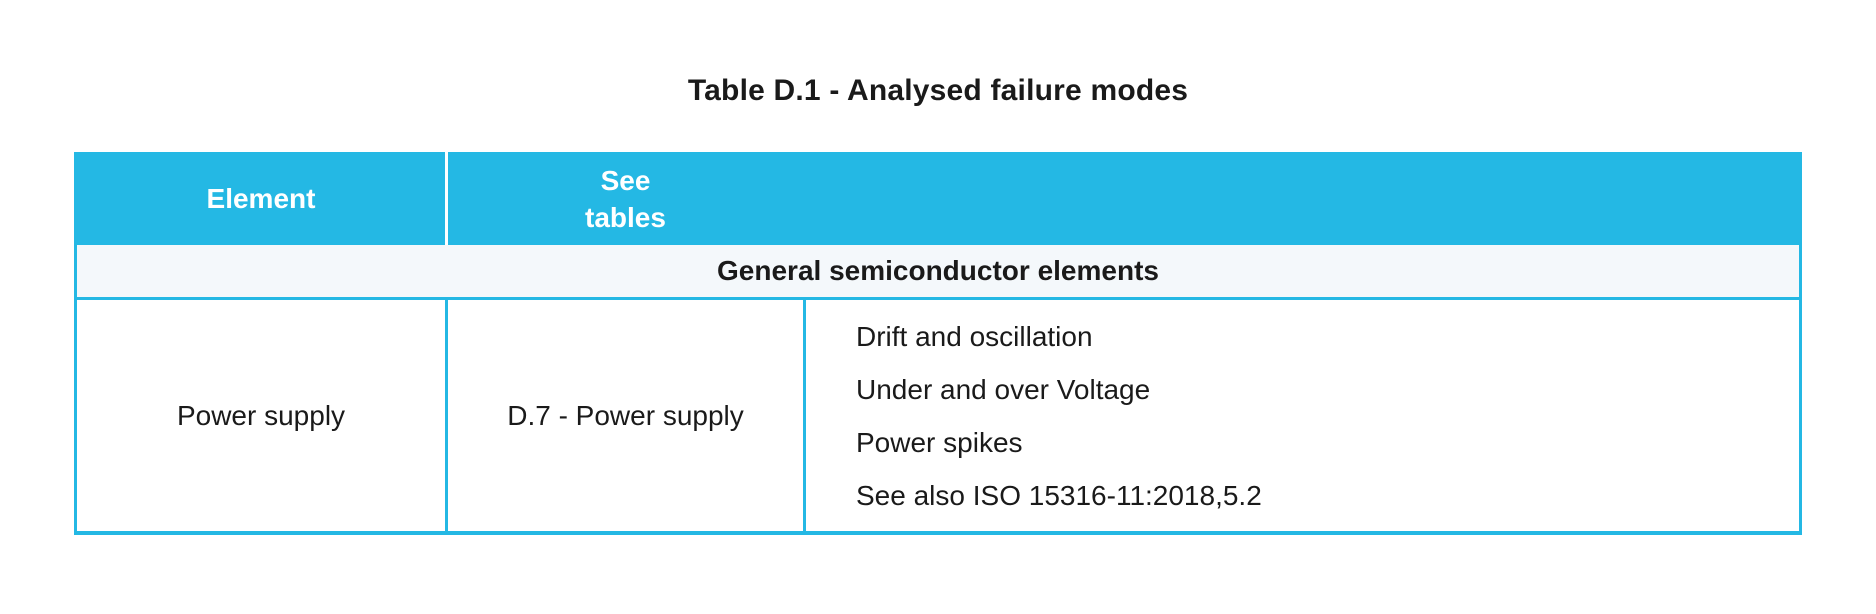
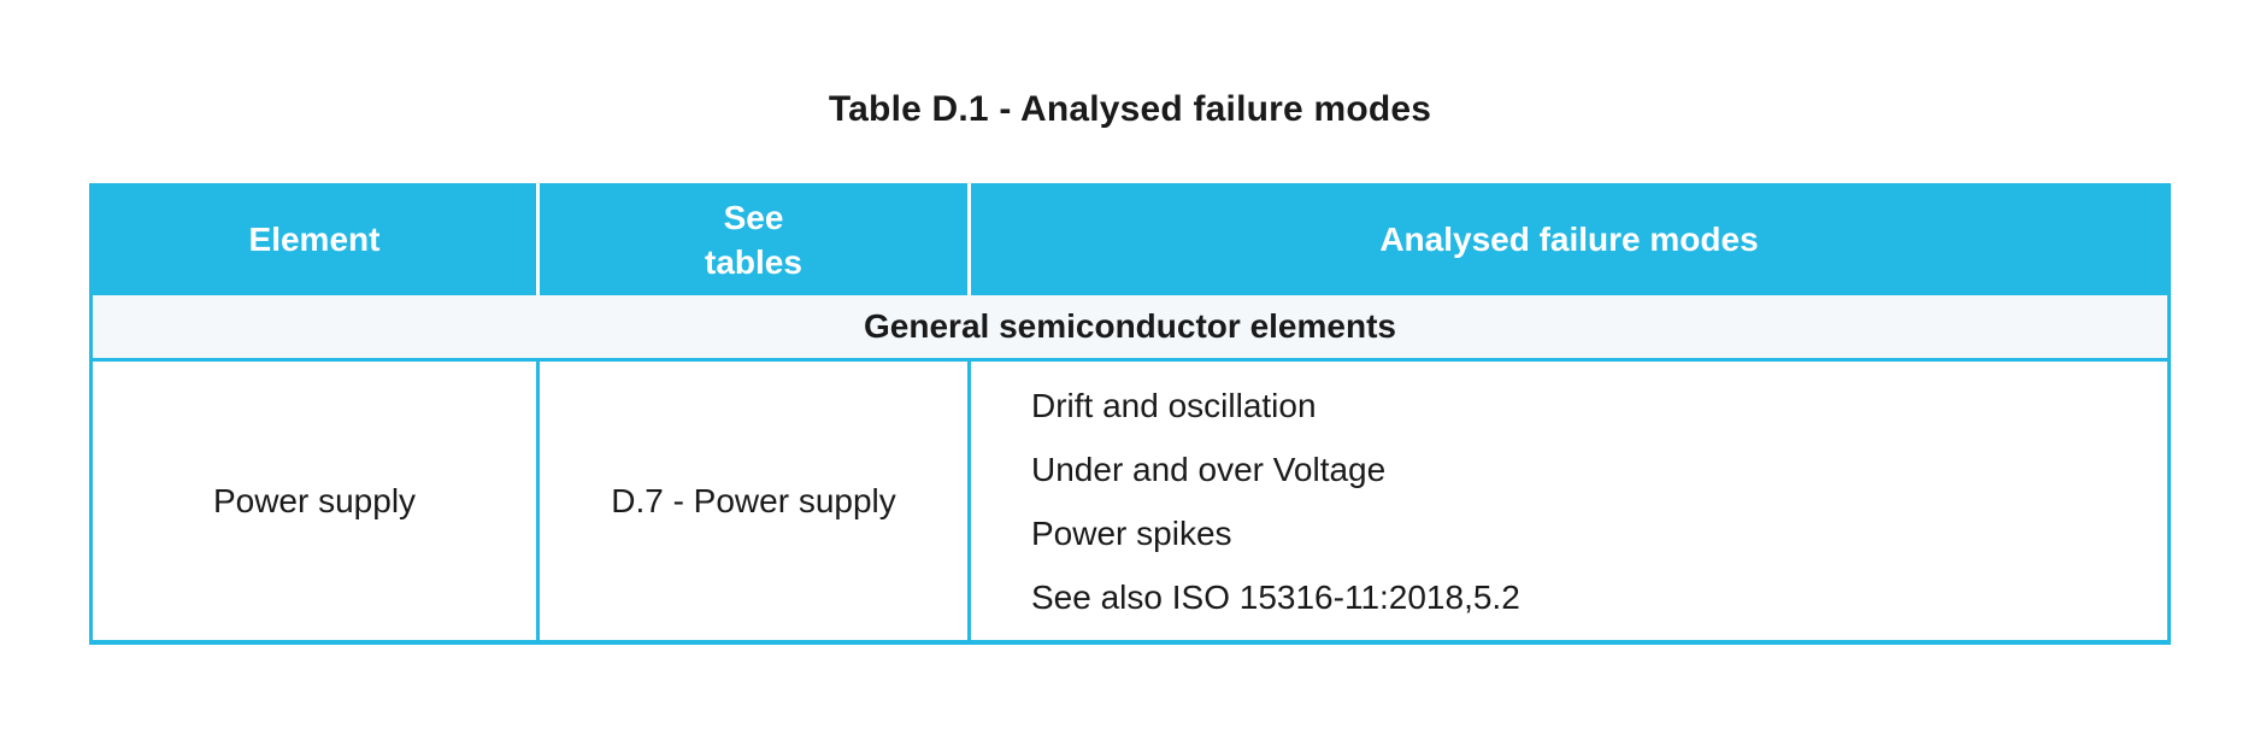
  Table D.1 - Analysed failure modes
  Element
  See
  tables
+ Analysed failure modes
  General semiconductor elements
  Power supply
  D.7 - Power supply
  Drift and oscillation
  Under and over Voltage
  Power spikes
  See also ISO 15316-11:2018,5.2
